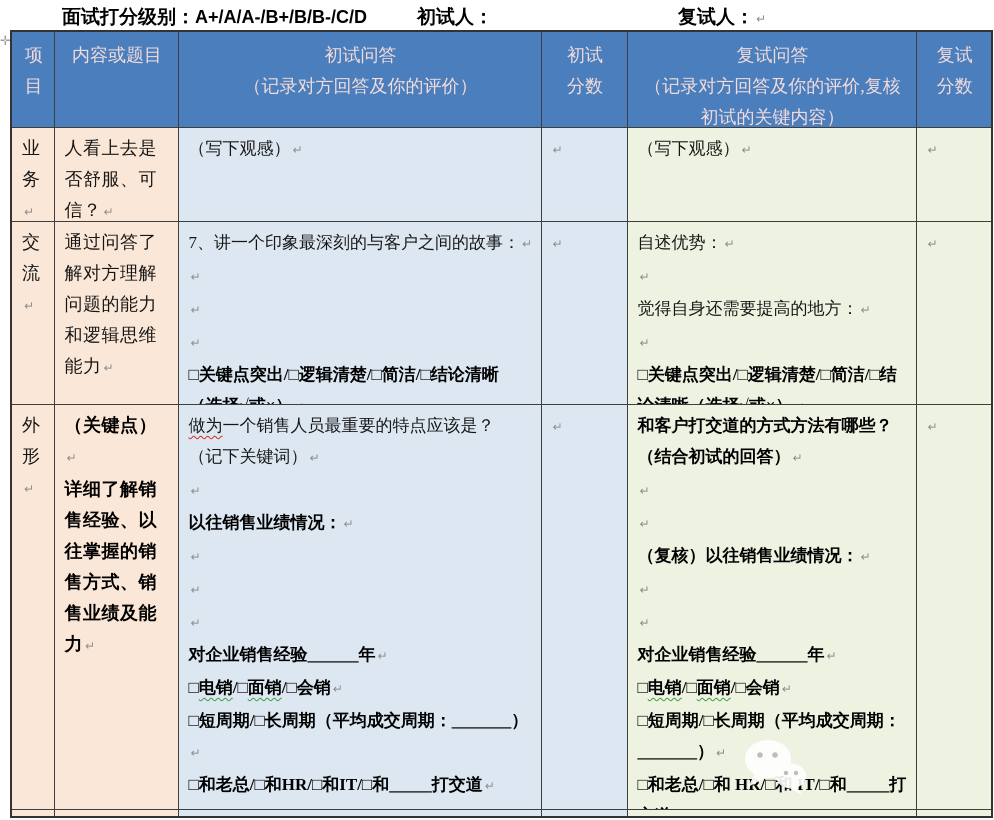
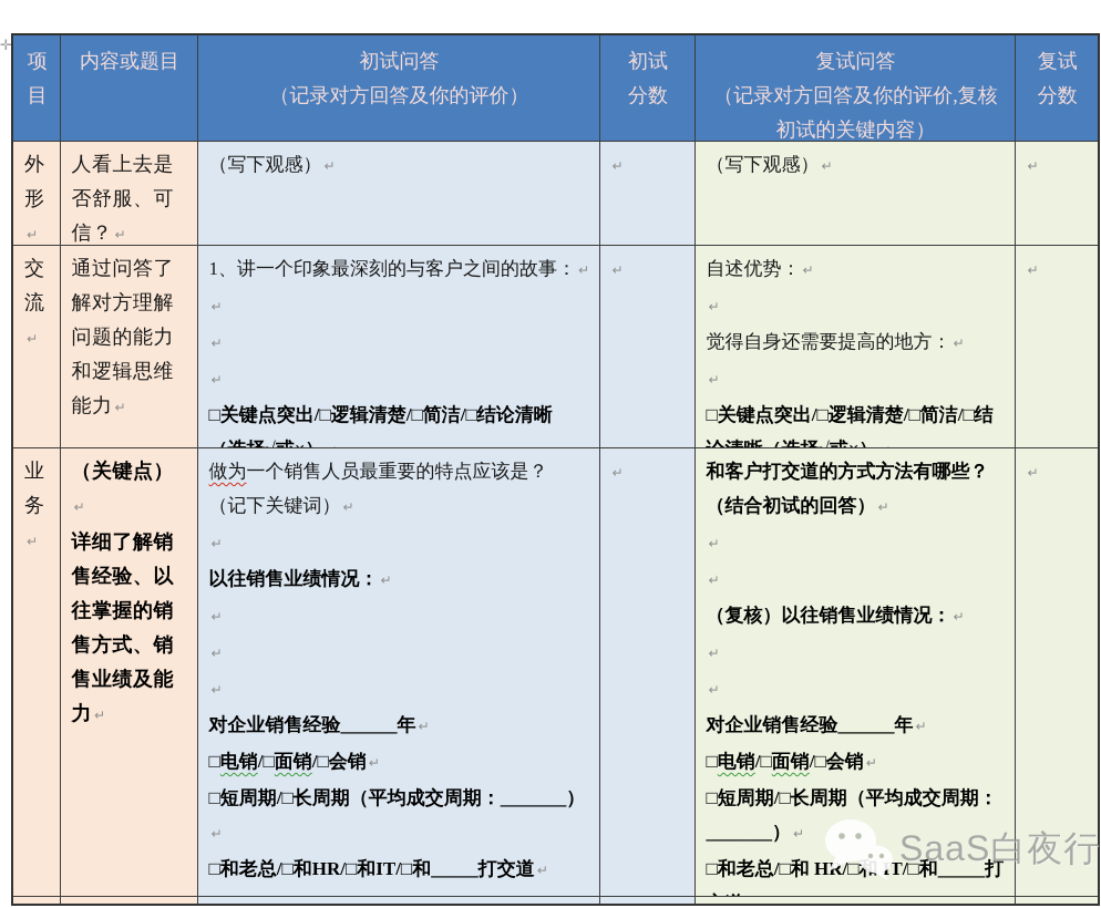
- 面试打分级别：A+/A/A-/B+/B/B-/C/D
- 初试人：
- 复试人： ↵
  ✛
  项 目	内容或题目	初试问答 （记录对方回答及你的评价）	初试 分数	复试问答 （记录对方回答及你的评价,复核 初试的关键内容）	复试 分数
- 业务↵	人看上去是否舒服、可信？ ↵	（写下观感） ↵	↵	（写下观感） ↵	↵
+ 外形↵	人看上去是否舒服、可信？ ↵	（写下观感） ↵	↵	（写下观感） ↵	↵
- 交流↵	通过问答了解对方理解问题的能力和逻辑思维能力 ↵	7、讲一个印象最深刻的与客户之间的故事： ↵ ↵ ↵ ↵ □关键点突出/□逻辑清楚/□简洁/□结论清晰	↵	自述优势： ↵ ↵ 觉得自身还需要提高的地方： ↵ ↵ □关键点突出/□逻辑清楚/□简洁/□结	↵
+ 交流↵	通过问答了解对方理解问题的能力和逻辑思维能力 ↵	1、讲一个印象最深刻的与客户之间的故事： ↵ ↵ ↵ ↵ □关键点突出/□逻辑清楚/□简洁/□结论清晰	↵	自述优势： ↵ ↵ 觉得自身还需要提高的地方： ↵ ↵ □关键点突出/□逻辑清楚/□简洁/□结	↵
- 外形↵	（关键点）↵ 详细了解销售经验、以往掌握的销售方式、销售业绩及能力 ↵	做为一个销售人员最重要的特点应该是？（记下关键词） ↵ ↵ 以往销售业绩情况： ↵ ↵ ↵ ↵ 对企业销售经验______年 ↵ □电销/□面销/□会销 ↵ □短周期/□长周期（平均成交周期：_______）↵ □和老总/□和HR/□和IT/□和_____打交道 ↵	↵	和客户打交道的方式方法有哪些？（结合初试的回答） ↵ ↵ ↵ （复核）以往销售业绩情况： ↵ ↵ ↵ 对企业销售经验______年 ↵ □电销/□面销/□会销 ↵ □短周期/□长周期（平均成交周期：_______） ↵ □和老总/□和 HR/□T/□和_____打	↵
+ 业务↵	（关键点）↵ 详细了解销售经验、以往掌握的销售方式、销售业绩及能力 ↵	做为一个销售人员最重要的特点应该是？（记下关键词） ↵ ↵ 以往销售业绩情况： ↵ ↵ ↵ ↵ 对企业销售经验______年 ↵ □电销/□面销/□会销 ↵ □短周期/□长周期（平均成交周期：_______）↵ □和老总/□和HR/□和IT/□和_____打交道 ↵	↵	和客户打交道的方式方法有哪些？（结合初试的回答） ↵ ↵ ↵ （复核）以往销售业绩情况： ↵ ↵ ↵ 对企业销售经验______年 ↵ □电销/□面销/□会销 ↵ □短周期/□长周期（平均成交周期：_______） ↵ □和老总/□和 HR/□T/□和_____打	↵
+ SaaS白夜行
